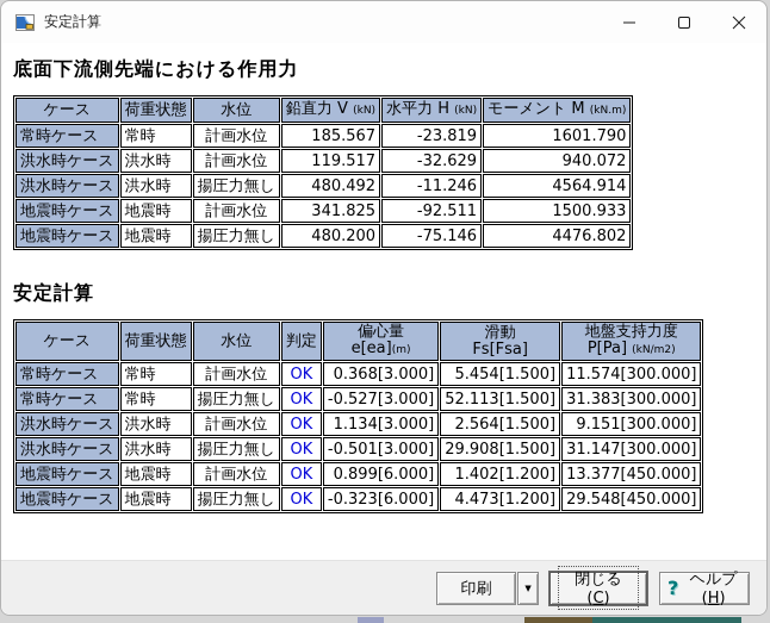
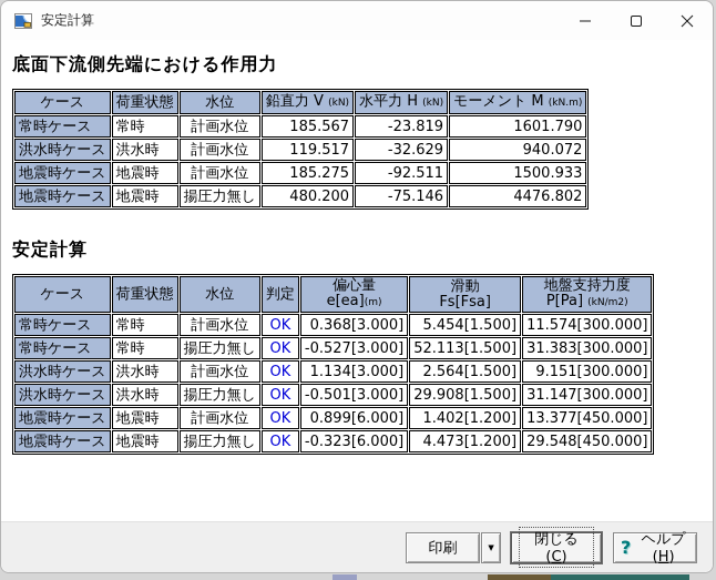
  安定計算
  底面下流側先端における作用力
  ケース	荷重状態	水位	鉛直力 V (kN)	水平力 H (kN)	モーメント M (kN.m)
  常時ケース	常時	計画水位	185.567	-23.819	1601.790
  洪水時ケース	洪水時	計画水位	119.517	-32.629	940.072
- 洪水時ケース	洪水時	揚圧力無し	480.492	-11.246	4564.914
- 地震時ケース	地震時	計画水位	341.825	-92.511	1500.933
+ 地震時ケース	地震時	計画水位	185.275	-92.511	1500.933
  地震時ケース	地震時	揚圧力無し	480.200	-75.146	4476.802
  安定計算
  ケース	荷重状態	水位	判定	偏心量e[ea](m)	滑動Fs[Fsa]	地盤支持力度P[Pa] (kN/m2)
  常時ケース	常時	計画水位	OK	0.368[3.000]	5.454[1.500]	11.574[300.000]
  常時ケース	常時	揚圧力無し	OK	-0.527[3.000]	52.113[1.500]	31.383[300.000]
  洪水時ケース	洪水時	計画水位	OK	1.134[3.000]	2.564[1.500]	9.151[300.000]
  洪水時ケース	洪水時	揚圧力無し	OK	-0.501[3.000]	29.908[1.500]	31.147[300.000]
  地震時ケース	地震時	計画水位	OK	0.899[6.000]	1.402[1.200]	13.377[450.000]
  地震時ケース	地震時	揚圧力無し	OK	-0.323[6.000]	4.473[1.200]	29.548[450.000]
  印刷
  ▼
  閉じる(C)
  ?
  ヘルプ(H)
